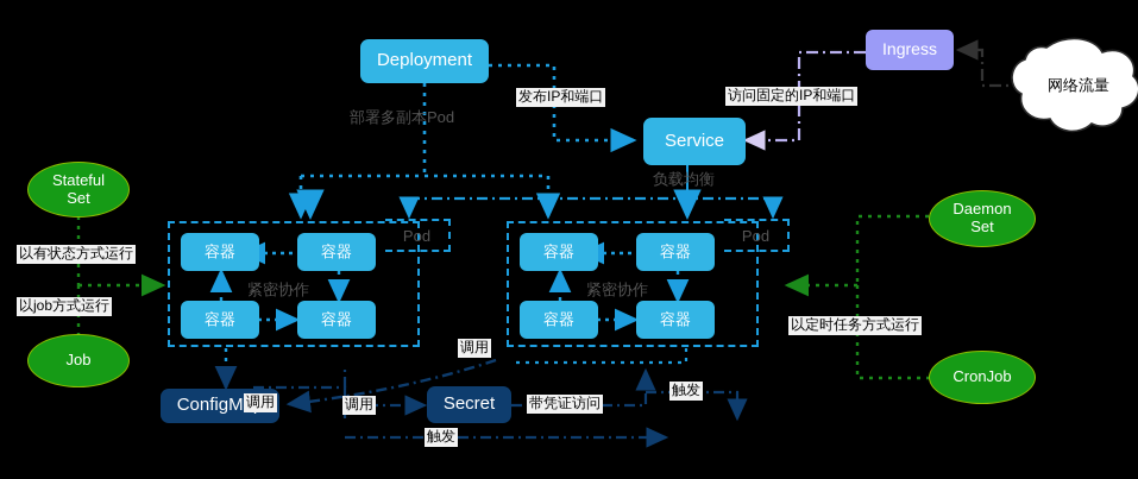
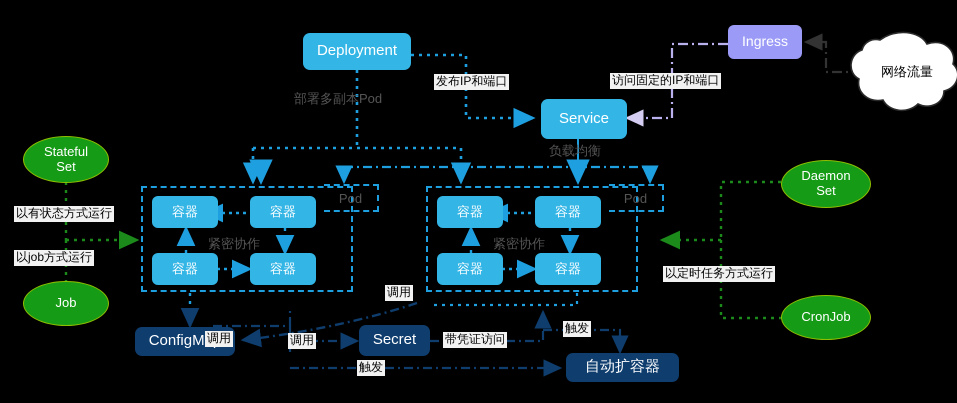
  网络流量
  Deployment
  Service
  Ingress
  Stateful
  Set
  Job
  Daemon
  Set
  CronJob
  ConfigM
  Secret
+ 自动扩容器
  Pod
  容器
  容器
  容器
  容器
  紧密协作
  Pod
  容器
  容器
  容器
  容器
  紧密协作
  部署多副本Pod
  发布IP和端口
  访问固定的IP和端口
  负载均衡
  以有状态方式运行
  以job方式运行
  以定时任务方式运行
  调用
  调用
  调用
  触发
  触发
  带凭证访问
